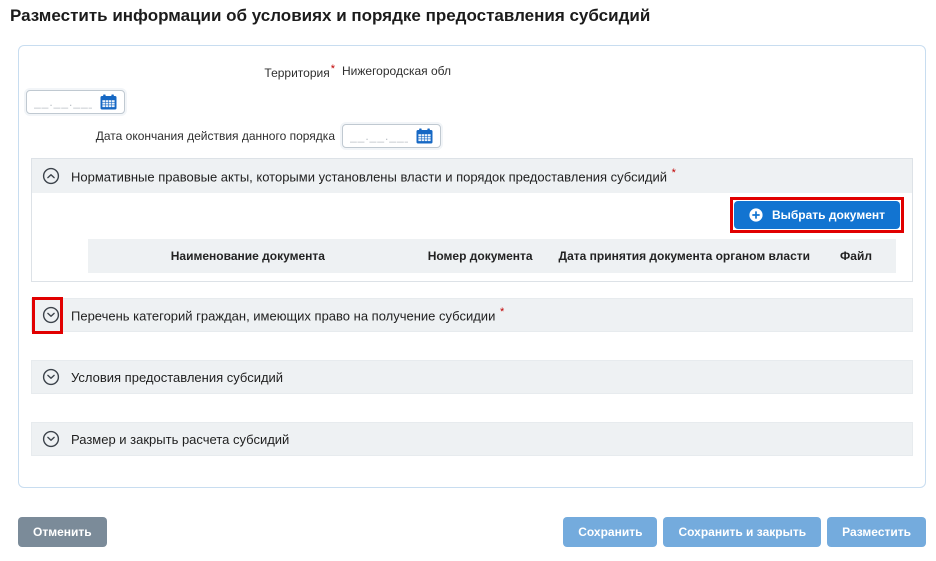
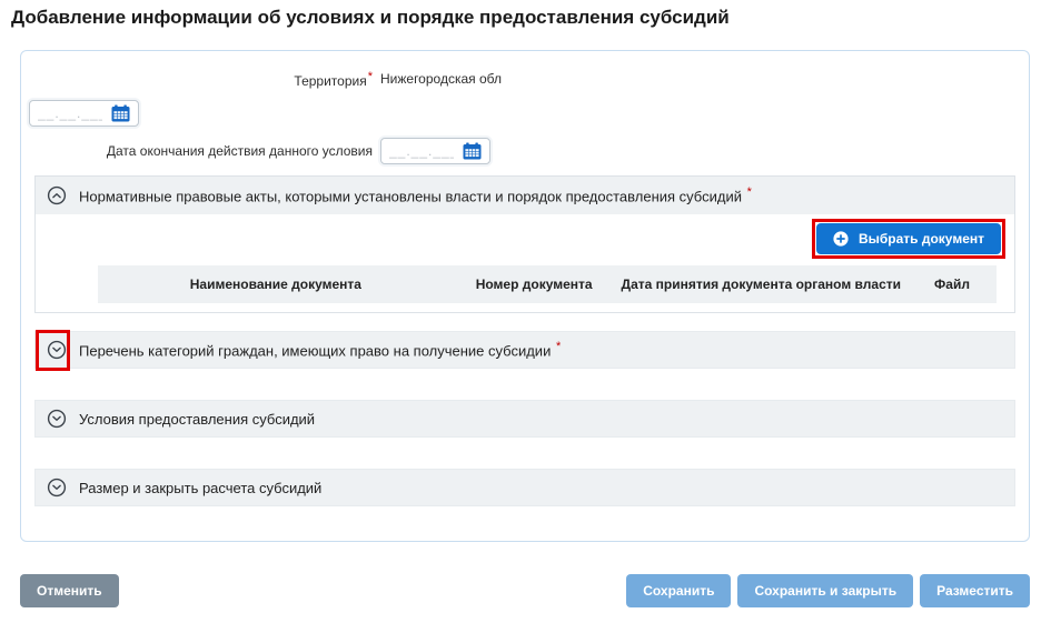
- Разместить информации об условиях и порядке предоставления субсидий
+ Добавление информации об условиях и порядке предоставления субсидий
  Территория*
  Нижегородская обл
  __.__.__
- Дата окончания действия данного порядка
+ Дата окончания действия данного условия
  __.__.__
  Нормативные правовые акты, которыми установлены власти и порядок предоставления субсидий *
  Выбрать документ
  Наименование документа	Номер документа	Дата принятия документа органом власти	Файл
  Перечень категорий граждан, имеющих право на получение субсидии *
  Условия предоставления субсидий
  Размер и закрыть расчета субсидий
  Отменить
  Сохранить
  Сохранить и закрыть
  Разместить
